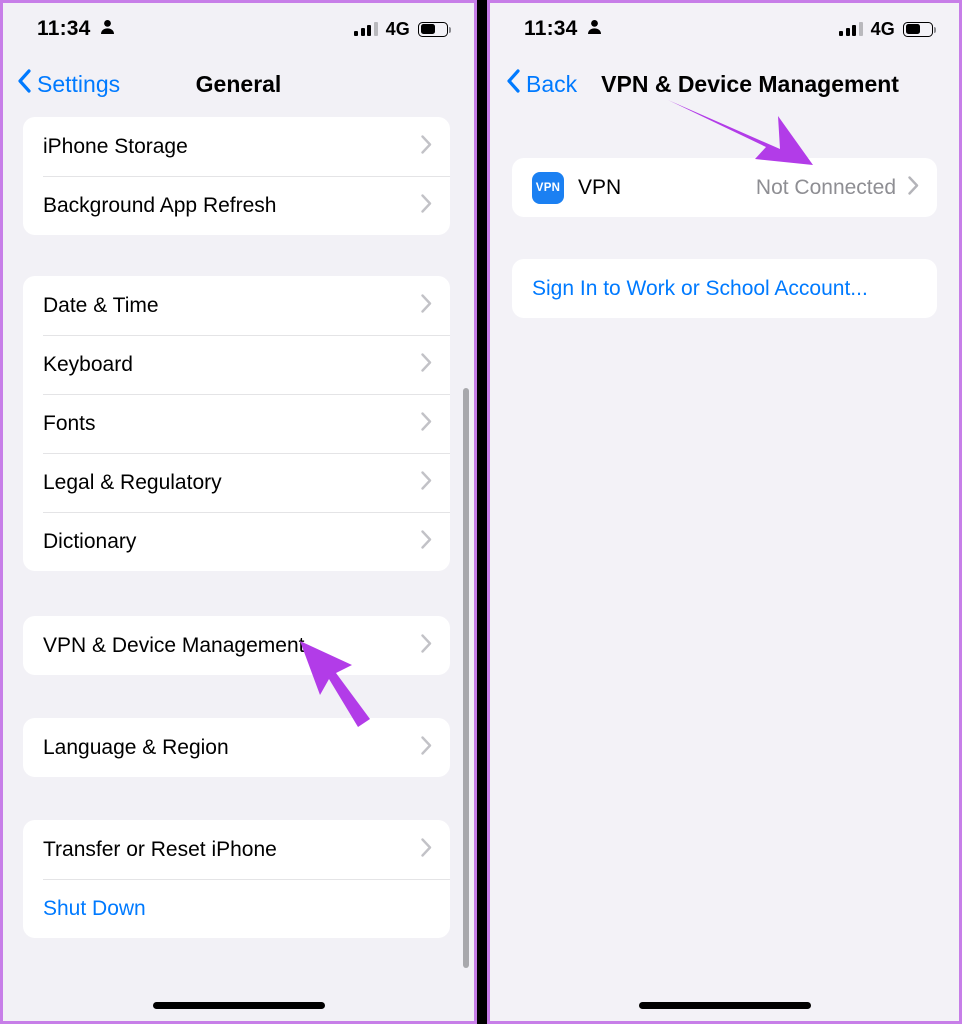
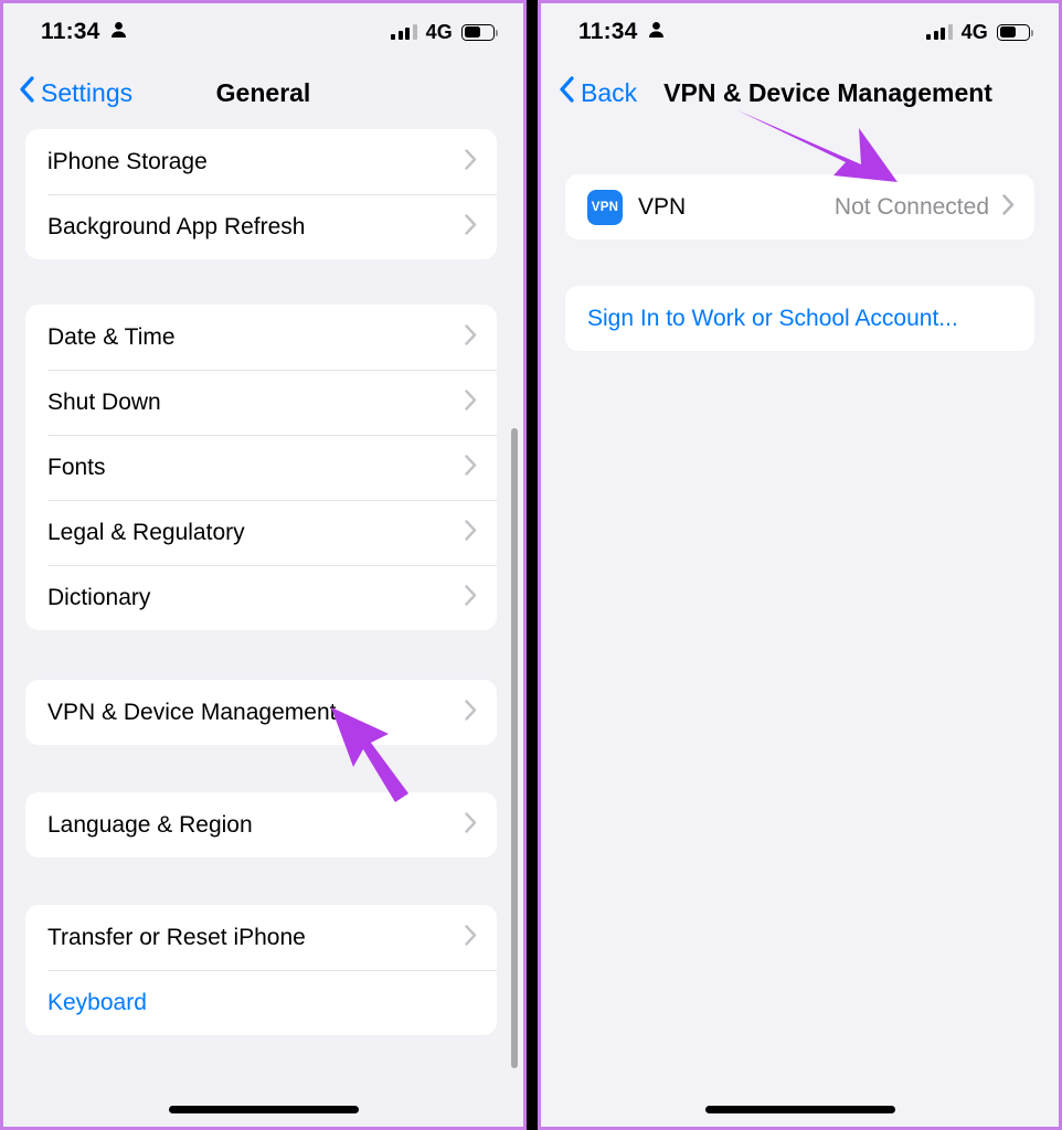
  11:34
  4G
  Settings
  General
  iPhone Storage
  Background App Refresh
  Date & Time
- Keyboard
+ Shut Down
  Fonts
  Legal & Regulatory
  Dictionary
  VPN & Device Managemen
  Language & Region
  Transfer or Reset iPhone
- Shut Down
+ Keyboard
  11:34
  4G
  Back
  VPN & Device Management
  VPN
  VPN
  Not Connected
  Sign In to Work or School Account...
